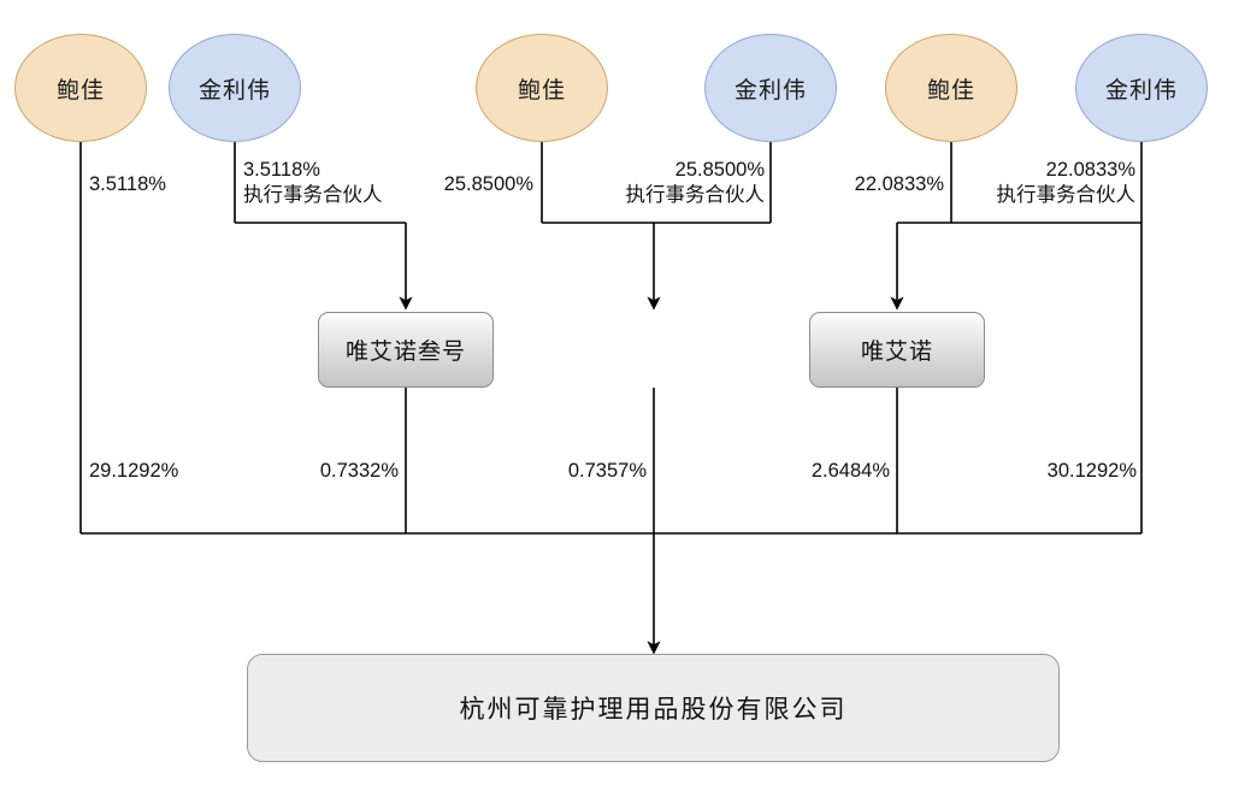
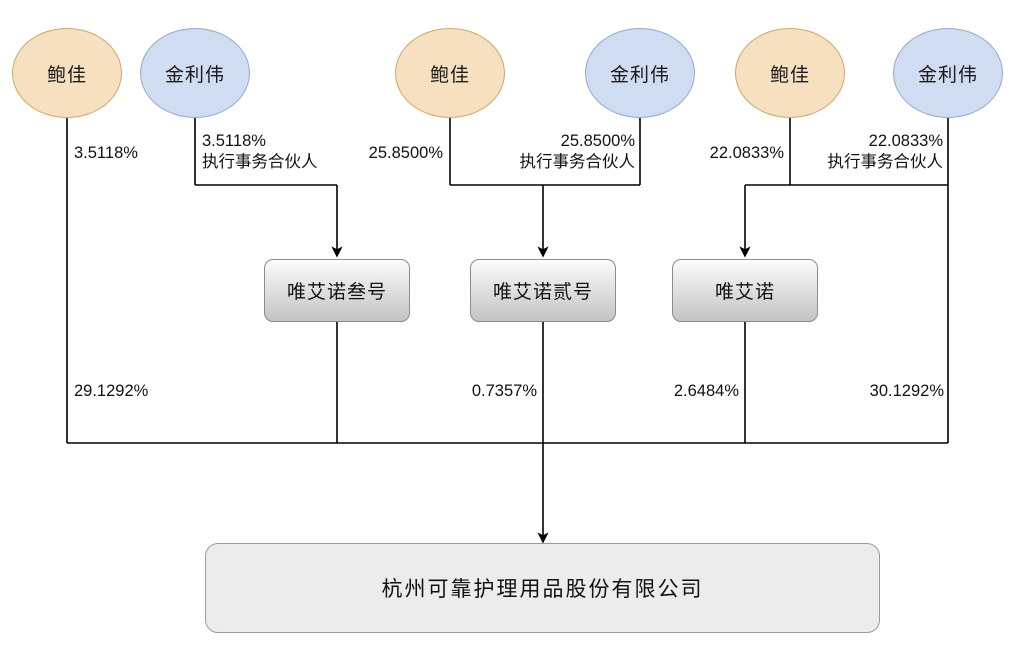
  鲍佳
  金利伟
  鲍佳
  金利伟
  鲍佳
  金利伟
  唯艾诺叁号
+ 唯艾诺贰号
  唯艾诺
  杭州可靠护理用品股份有限公司
  3.5118%
  3.5118%
  执行事务合伙人
  25.8500%
  25.8500%
  执行事务合伙人
  22.0833%
  22.0833%
  执行事务合伙人
  29.1292%
- 0.7332%
  0.7357%
  2.6484%
  30.1292%
